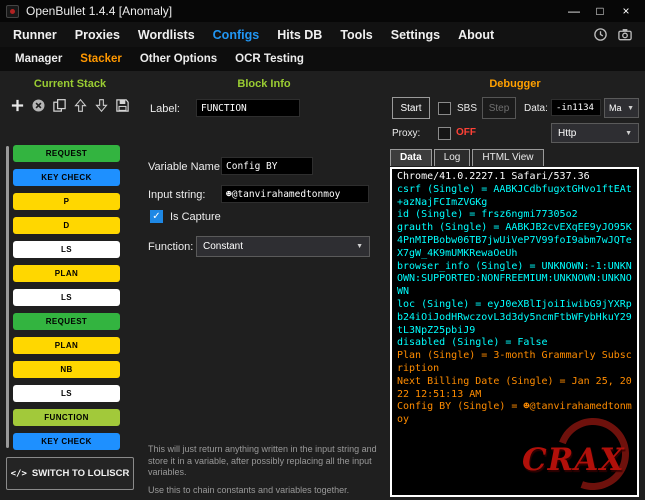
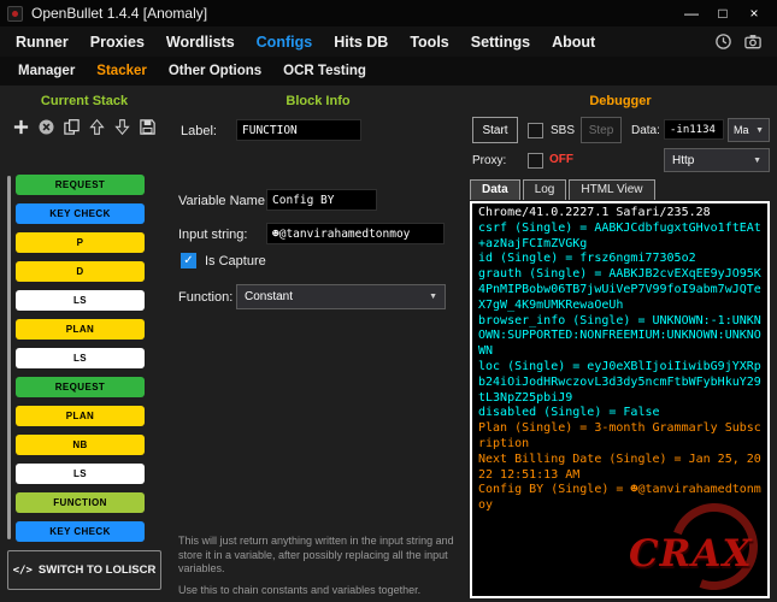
  OpenBullet 1.4.4 [Anomaly]
  —
  □
  ×
  Runner
  Proxies
  Wordlists
  Configs
  Hits DB
  Tools
  Settings
  About
  Manager
  Stacker
  Other Options
  OCR Testing
  Current Stack
  Block Info
  Debugger
  REQUEST
  KEY CHECK
  P
  D
  LS
  PLAN
  LS
  REQUEST
  PLAN
  NB
  LS
  FUNCTION
  KEY CHECK
  </>
  SWITCH TO LOLISCR
  Label:
  FUNCTION
  Variable Name
  Config BY
  Input string:
  ☻@tanvirahamedtonmoy
  ✓
  Is Capture
  Function:
  Constant
  This will just return anything written in the input string and store it in a variable, after possibly replacing all the input variables.
  Use this to chain constants and variables together.
  Start
  SBS
  Step
  Data:
  -in1134
  Ma
  Proxy:
  OFF
  Http
  Data
  Log
  HTML View
- Chrome/41.0.2227.1 Safari/537.36
+ Chrome/41.0.2227.1 Safari/235.28
  csrf (Single) = AABKJCdbfugxtGHvo1ftEAt+azNajFCImZVGKg
  id (Single) = frsz6ngmi77305o2
  grauth (Single) = AABKJB2cvEXqEE9yJO95K4PnMIPBobw06TB7jwUiVeP7V99foI9abm7wJQTeX7gW_4K9mUMKRewaOeUh
  browser_info (Single) = UNKNOWN:-1:UNKNOWN:SUPPORTED:NONFREEMIUM:UNKNOWN:UNKNOWN
  loc (Single) = eyJ0eXBlIjoiIiwibG9jYXRpb24iOiJodHRwczovL3d3dy5ncmFtbWFybHkuY29tL3NpZ25pbiJ9
  disabled (Single) = False
  Plan (Single) = 3-month Grammarly Subscription
  Next Billing Date (Single) = Jan 25, 2022 12:51:13 AM
  Config BY (Single) = ☻@tanvirahamedtonmoy
  CRAX
